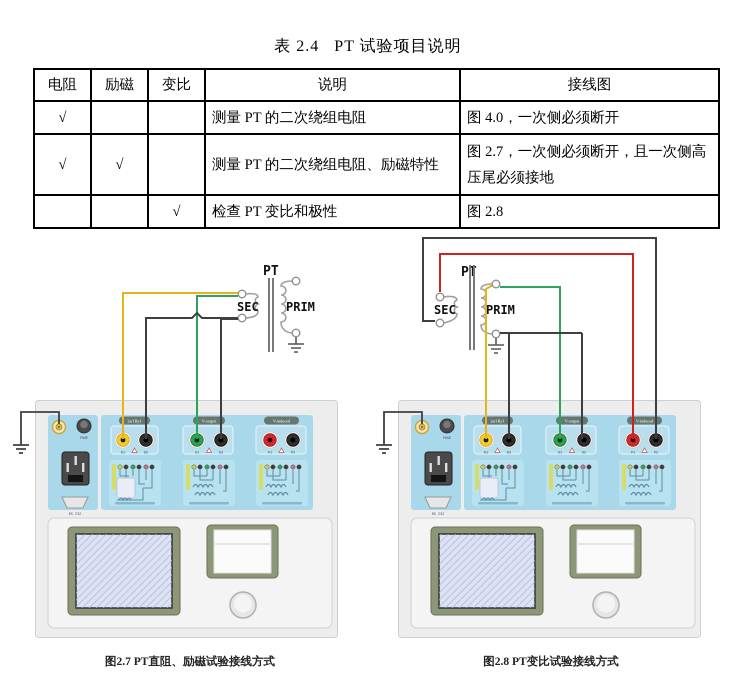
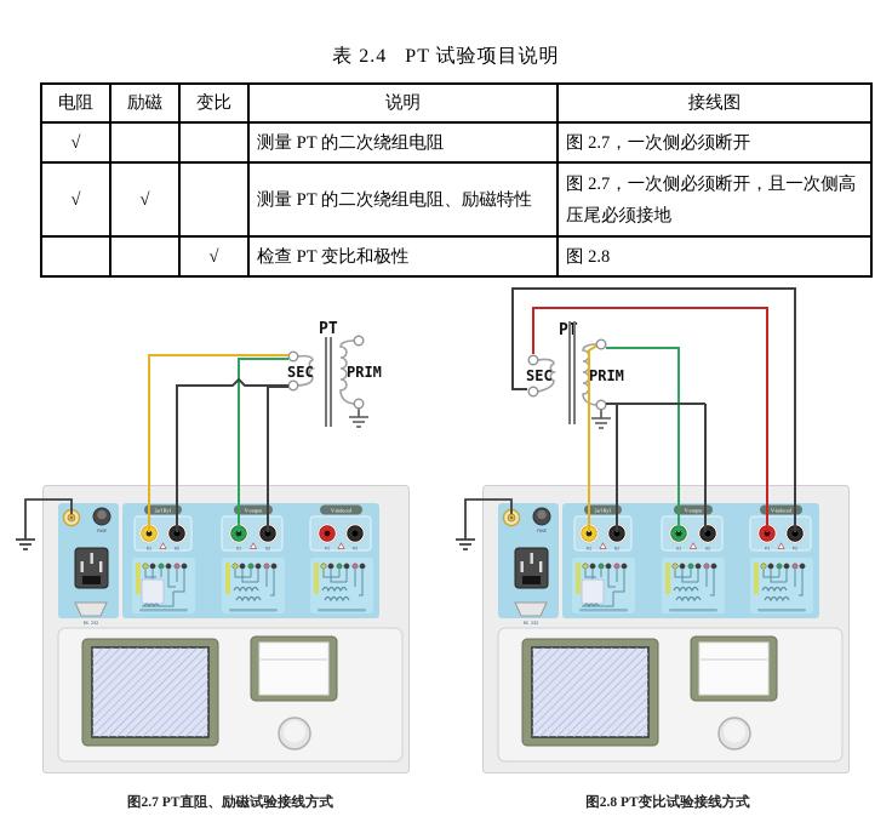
  表 2.4 PT 试验项目说明
  电阻	励磁	变比	说明	接线图
- √			测量 PT 的二次绕组电阻	图 4.0，一次侧必须断开
+ √			测量 PT 的二次绕组电阻	图 2.7，一次侧必须断开
  √	√		测量 PT 的二次绕组电阻、励磁特性	图 2.7，一次侧必须断开，且一次侧高压尾必须接地
  		√	检查 PT 变比和极性	图 2.8
  PT
  SEC
  PRIM
  图2.7 PT直阻、励磁试验接线方式
  PT
  SEC
  PRIM
  图2.8 PT变比试验接线方式
